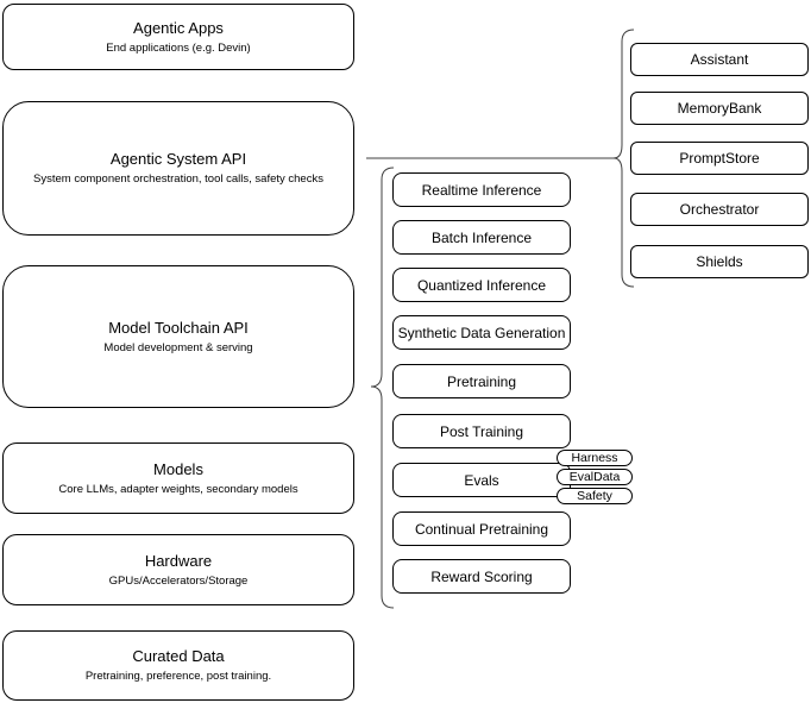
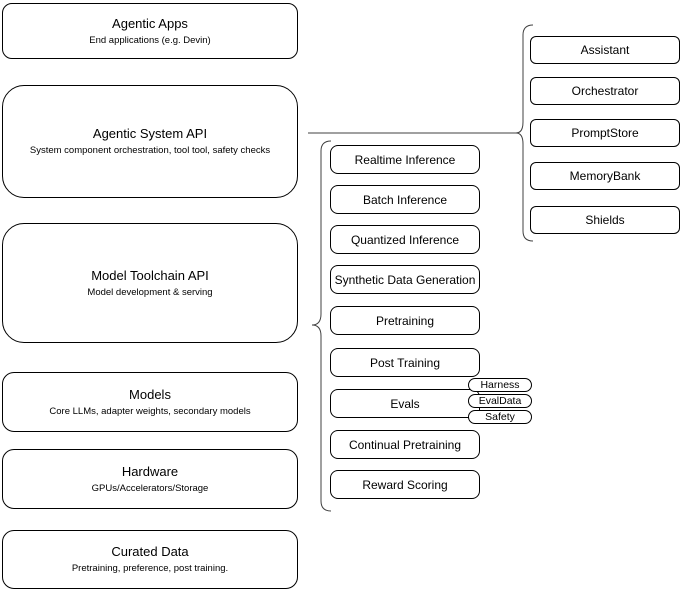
  Agentic Apps
  End applications (e.g. Devin)
  Agentic System API
- System component orchestration, tool calls, safety checks
+ System component orchestration, tool tool, safety checks
  Model Toolchain API
  Model development & serving
  Models
  Core LLMs, adapter weights, secondary models
  Hardware
  GPUs/Accelerators/Storage
  Curated Data
  Pretraining, preference, post training.
  Realtime Inference
  Batch Inference
  Quantized Inference
  Synthetic Data Generation
  Pretraining
  Post Training
  Evals
  Continual Pretraining
  Reward Scoring
  Harness
  EvalData
  Safety
  Assistant
- MemoryBank
+ Orchestrator
  PromptStore
- Orchestrator
+ MemoryBank
  Shields
